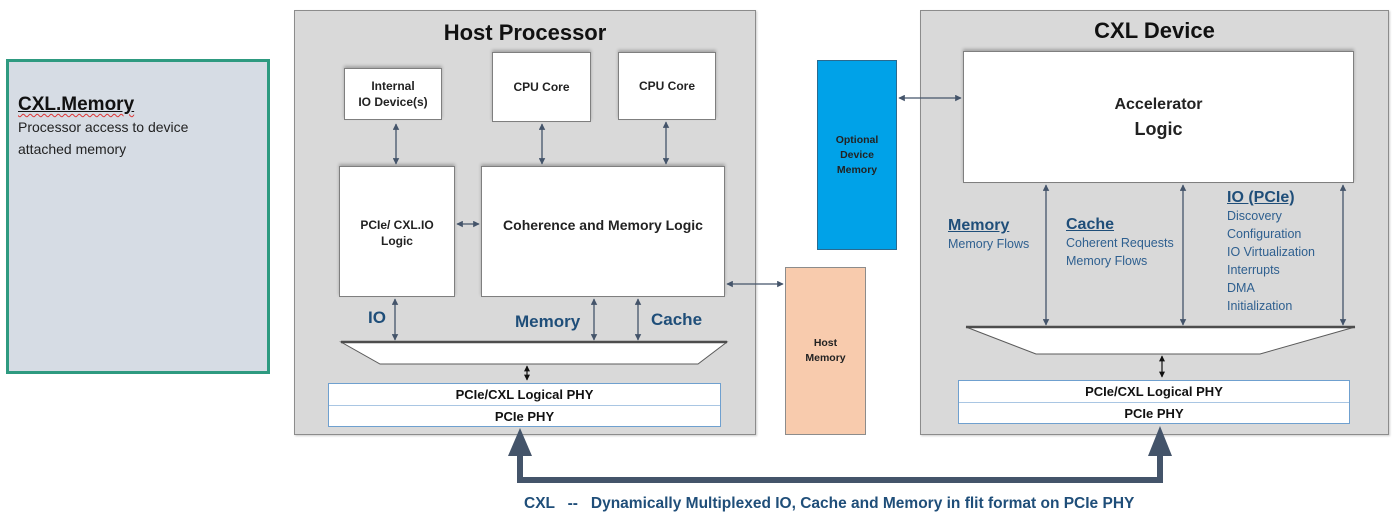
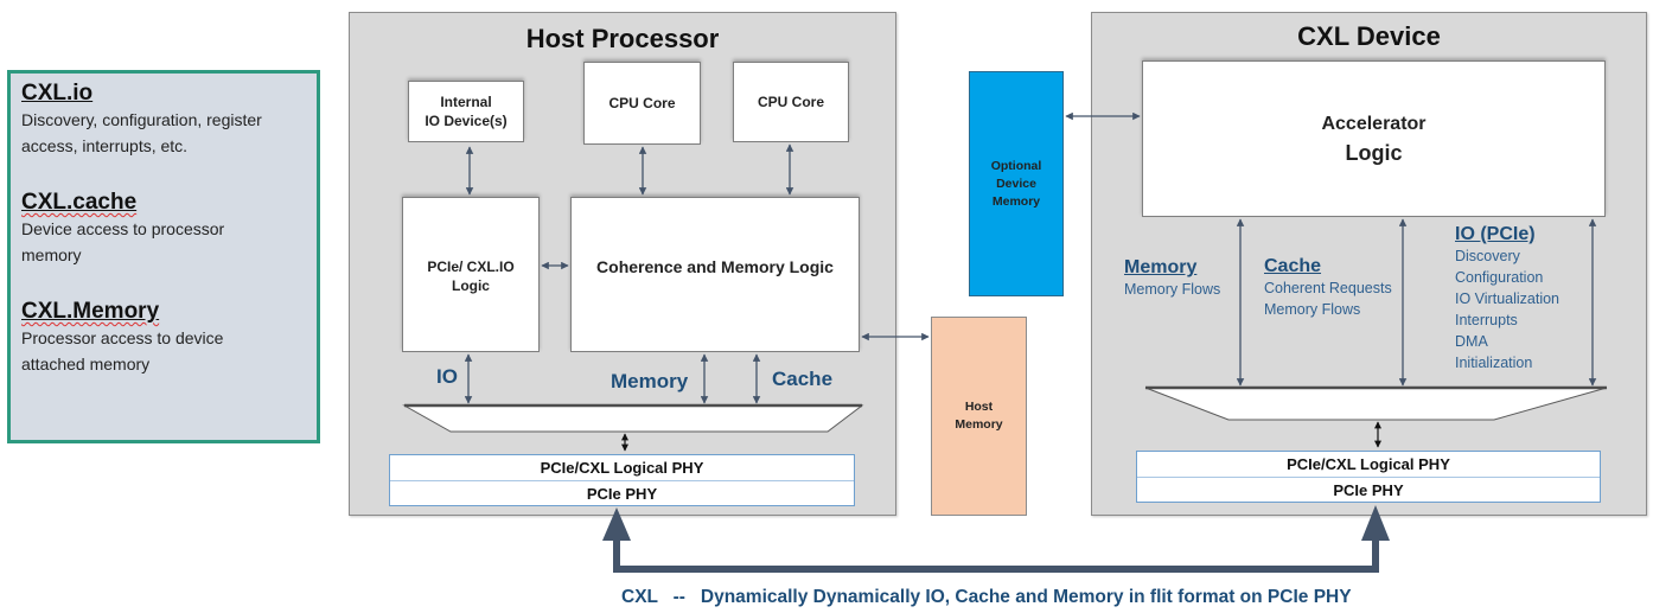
+ CXL.io
+ Discovery, configuration, register
+ access, interrupts, etc.
+ CXL.cache
+ Device access to processor
+ memory
  CXL.Memory
  Processor access to device
  attached memory
  Host Processor
  Internal
  IO Device(s)
  CPU Core
  CPU Core
  PCIe/ CXL.IO
  Logic
  Coherence and Memory Logic
  IO
  Memory
  Cache
  PCIe/CXL Logical PHY
  PCIe PHY
  Optional
  Device
  Memory
  Host
  Memory
  CXL Device
  Accelerator
  Logic
  Memory
  Memory Flows
  Cache
  Coherent Requests
  Memory Flows
  IO (PCIe)
  Discovery
  Configuration
  IO Virtualization
  Interrupts
  DMA
  Initialization
  PCIe/CXL Logical PHY
  PCIe PHY
- CXL -- Dynamically Multiplexed IO, Cache and Memory in flit format on PCIe PHY
+ CXL -- Dynamically Dynamically IO, Cache and Memory in flit format on PCIe PHY
